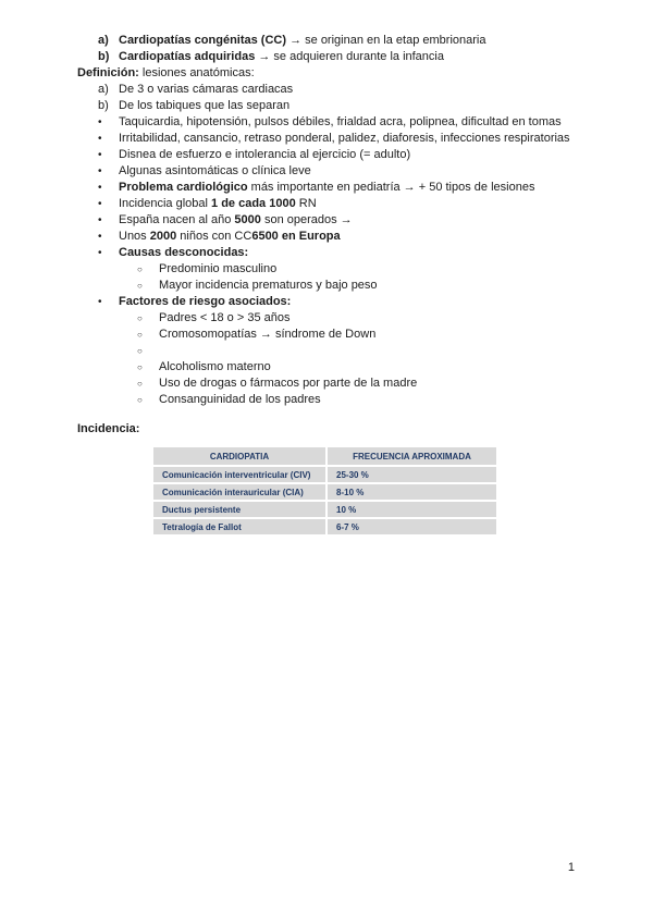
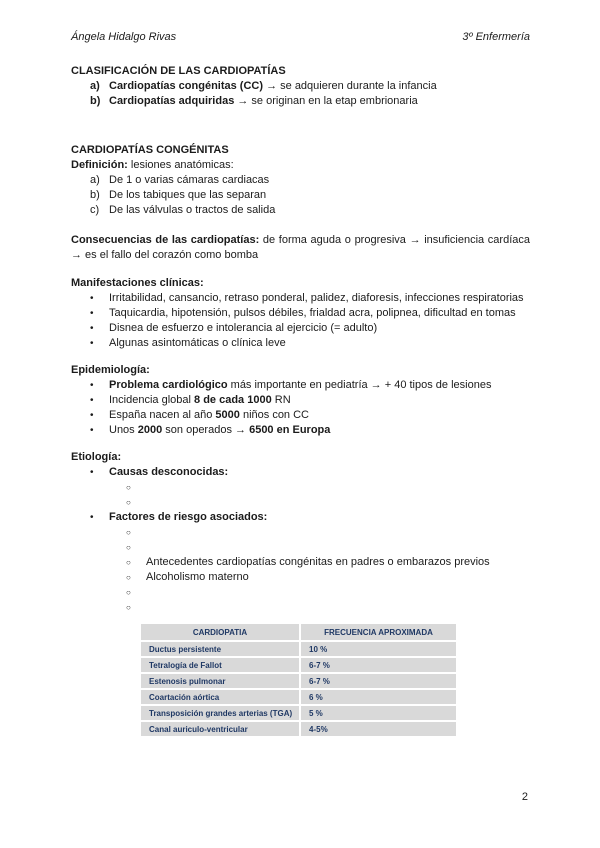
+ Ángela Hidalgo Rivas
+ 3º Enfermería
+ CLASIFICACIÓN DE LAS CARDIOPATÍAS
  a)
- Cardiopatías congénitas (CC) → se originan en la etap embrionaria
+ Cardiopatías congénitas (CC) → se adquieren durante la infancia
  b)
- Cardiopatías adquiridas → se adquieren durante la infancia
+ Cardiopatías adquiridas → se originan en la etap embrionaria
+ CARDIOPATÍAS CONGÉNITAS
  Definición: lesiones anatómicas:
  a)
- De 3 o varias cámaras cardiacas
+ De 1 o varias cámaras cardiacas
  b)
  De los tabiques que las separan
+ c)
+ De las válvulas o tractos de salida
+ Consecuencias de las cardiopatías: de forma aguda o progresiva → insuficiencia cardíaca → es el fallo del corazón como bomba
+ Manifestaciones clínicas:
  •
- Taquicardia, hipotensión, pulsos débiles, frialdad acra, polipnea, dificultad en tomas
+ Irritabilidad, cansancio, retraso ponderal, palidez, diaforesis, infecciones respiratorias
  •
- Irritabilidad, cansancio, retraso ponderal, palidez, diaforesis, infecciones respiratorias
+ Taquicardia, hipotensión, pulsos débiles, frialdad acra, polipnea, dificultad en tomas
  •
  Disnea de esfuerzo e intolerancia al ejercicio (= adulto)
  •
  Algunas asintomáticas o clínica leve
+ Epidemiología:
  •
- Problema cardiológico más importante en pediatría → + 50 tipos de lesiones
+ Problema cardiológico más importante en pediatría → + 40 tipos de lesiones
  •
- Incidencia global 1 de cada 1000 RN
+ Incidencia global 8 de cada 1000 RN
  •
- España nacen al año 5000 son operados →
+ España nacen al año 5000 niños con CC
  •
- Unos 2000 niños con CC6500 en Europa
+ Unos 2000 son operados → 6500 en Europa
+ Etiología:
  •
  Causas desconocidas:
  ○
- Predominio masculino
  ○
- Mayor incidencia prematuros y bajo peso
  •
  Factores de riesgo asociados:
  ○
- Padres < 18 o > 35 años
  ○
- Cromosomopatías → síndrome de Down
  ○
+ Antecedentes cardiopatías congénitas en padres o embarazos previos
  ○
  Alcoholismo materno
  ○
- Uso de drogas o fármacos por parte de la madre
  ○
- Consanguinidad de los padres
- Incidencia:
  CARDIOPATIA	FRECUENCIA APROXIMADA
- Comunicación interventricular (CIV)	25-30 %
- Comunicación interauricular (CIA)	8-10 %
  Ductus persistente	10 %
  Tetralogía de Fallot	6-7 %
+ Estenosis pulmonar	6-7 %
+ Coartación aórtica	6 %
+ Transposición grandes arterias (TGA)	5 %
+ Canal auriculo-ventricular	4-5%
- 1
+ 2
